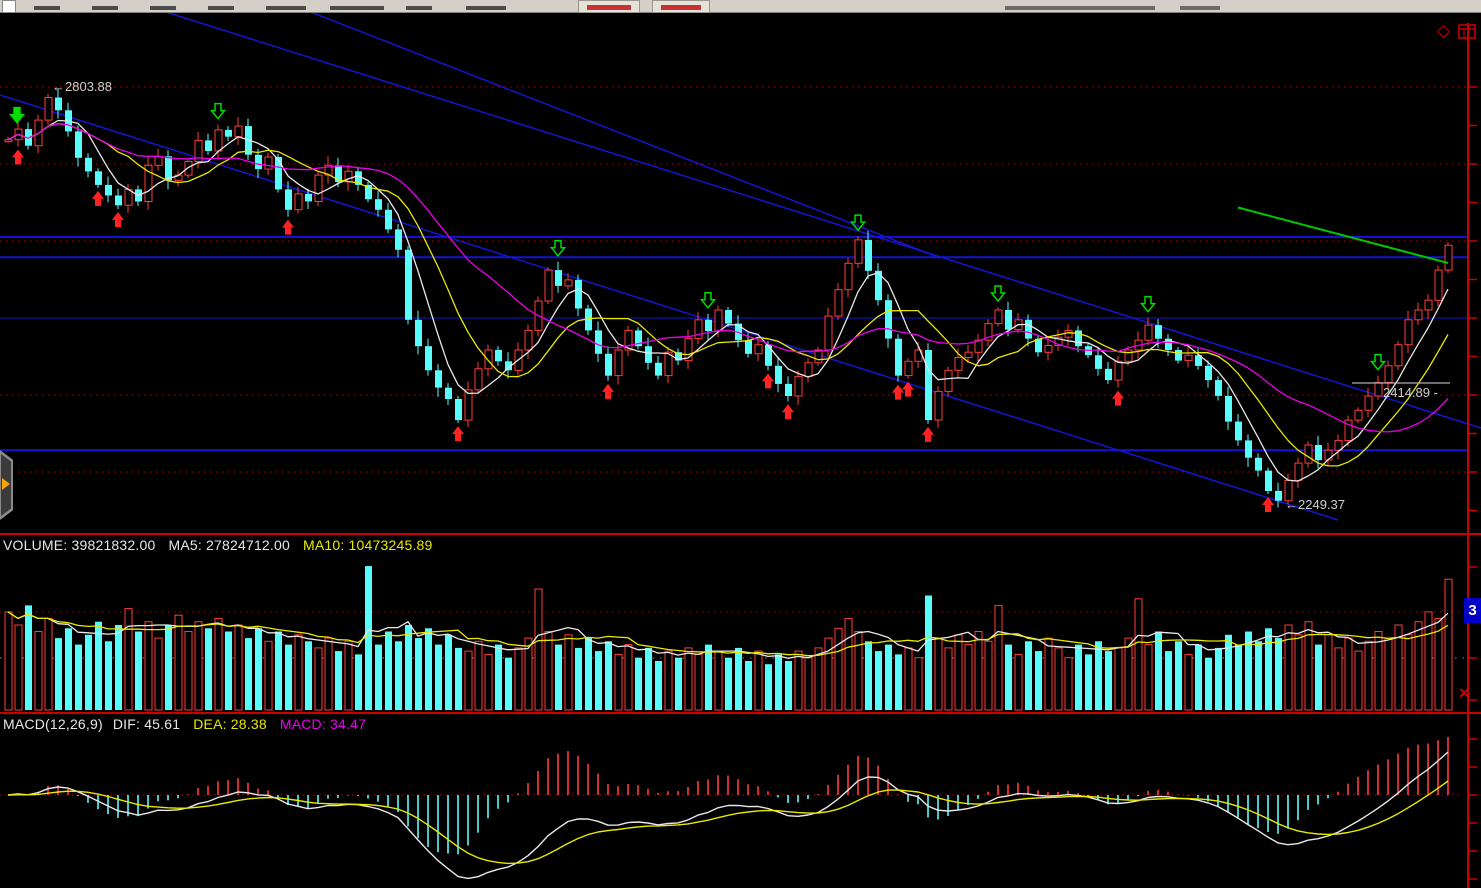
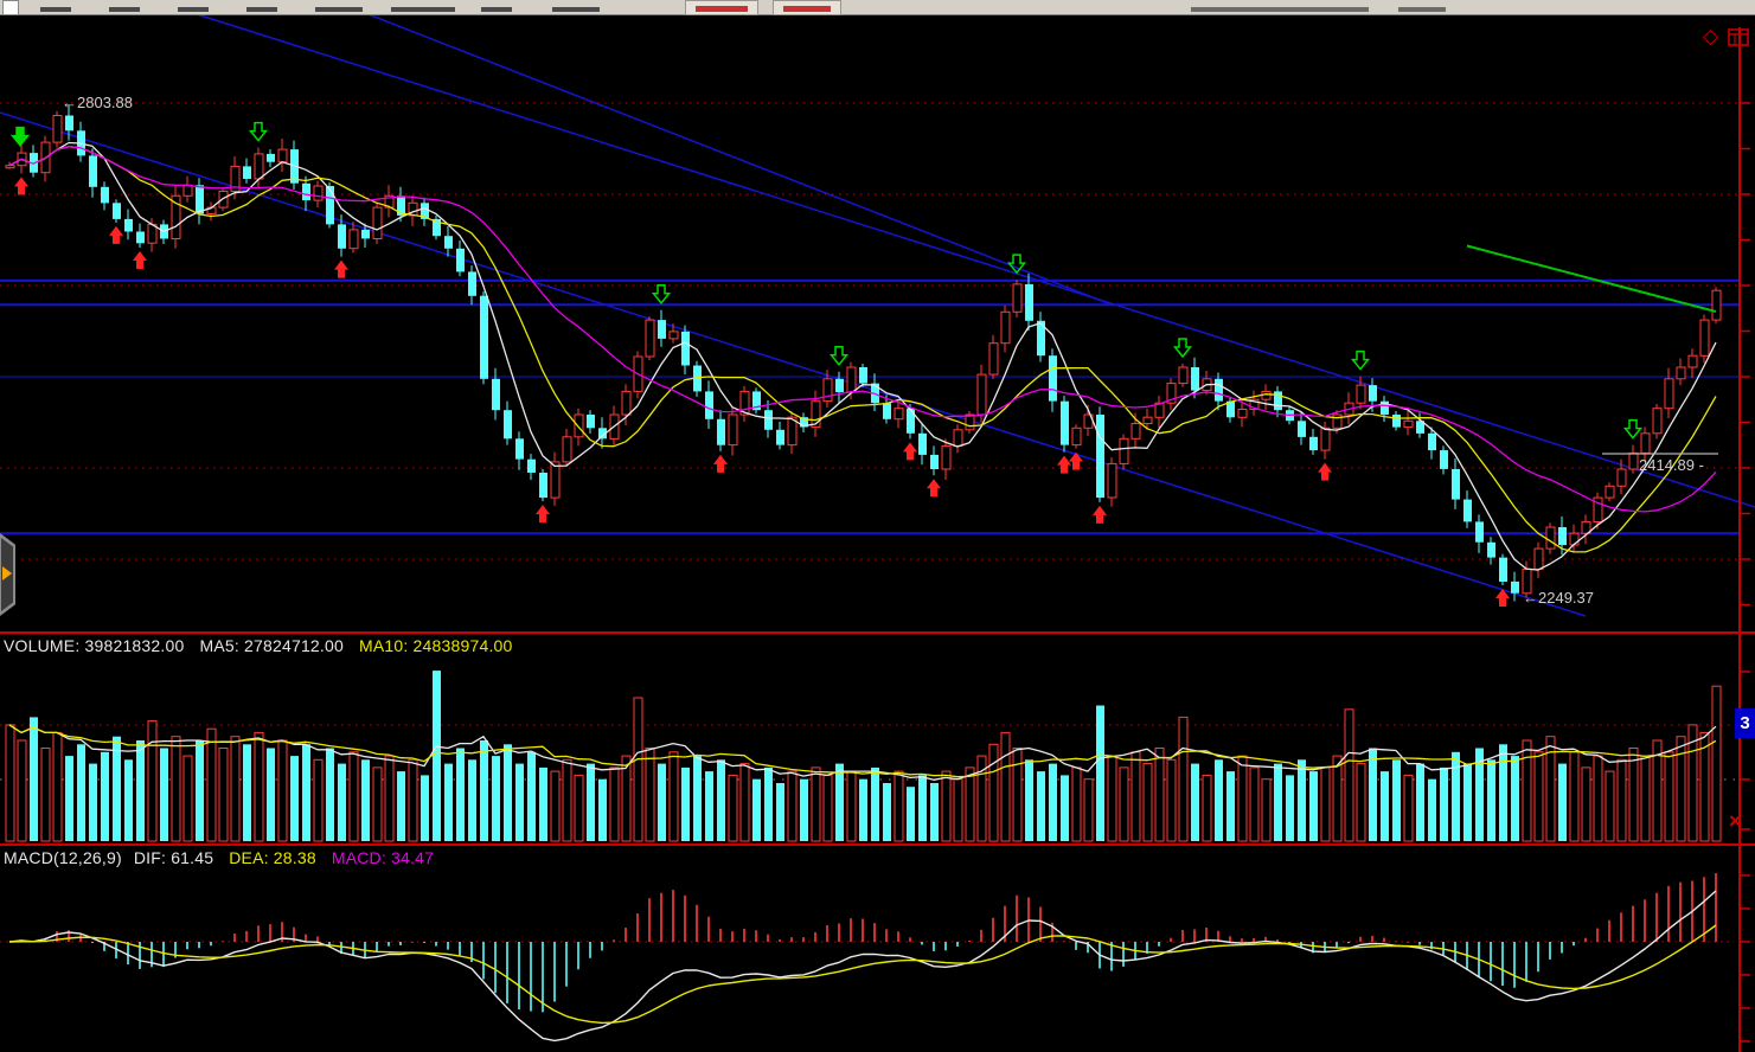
  ◇
  ←2803.88
  2414.89 -
  ←2249.37
- VOLUME: 39821832.00 MA5: 27824712.00 MA10: 10473245.89
+ VOLUME: 39821832.00 MA5: 27824712.00 MA10: 24838974.00
  3
  ×
- MACD(12,26,9) DIF: 45.61 DEA: 28.38 MACD: 34.47
+ MACD(12,26,9) DIF: 61.45 DEA: 28.38 MACD: 34.47
